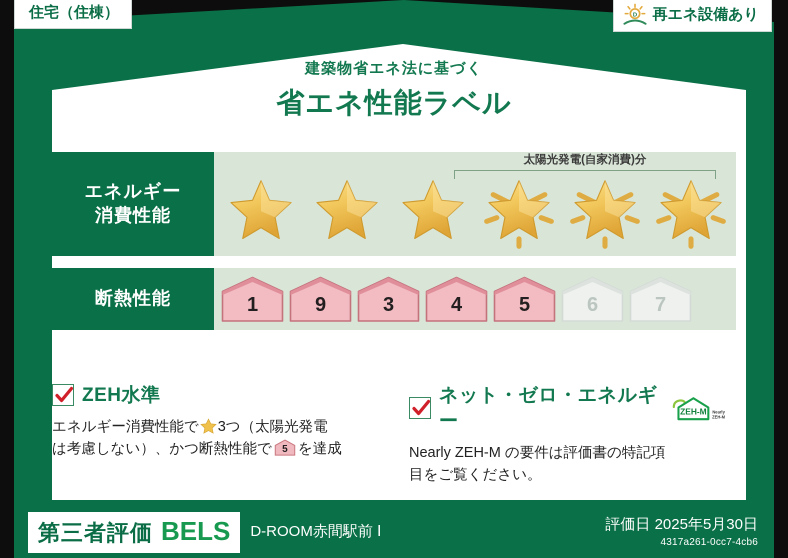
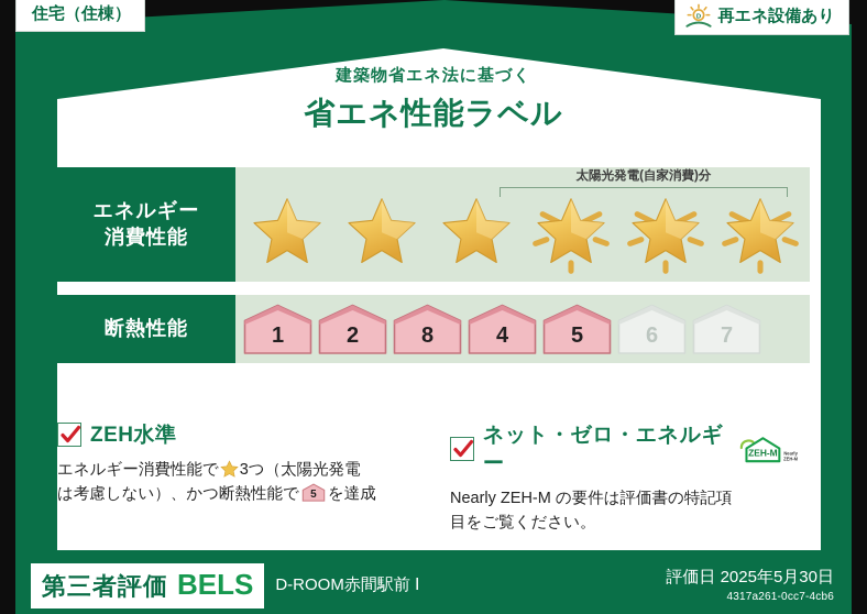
  住宅（住棟）
  再エネ設備あり
  建築物省エネ法に基づく
  省エネ性能ラベル
  エネルギー
  消費性能
  太陽光発電(自家消費)分
  断熱性能
  1
- 9
+ 2
- 3
+ 8
  4
  5
  6
  7
  ZEH水準
  エネルギー消費性能で 3つ（太陽光発電
  は考慮しない）、かつ断熱性能で
  5
  を達成
  ネット・ゼロ・エネルギー
  ZEH-M
  Nearly ZEH-M の要件は評価書の特記項
  目をご覧ください。
  第三者評価
  BELS
  D-ROOM赤間駅前 Ⅰ
  評価日 2025年5月30日
  4317a261-0cc7-4cb6
